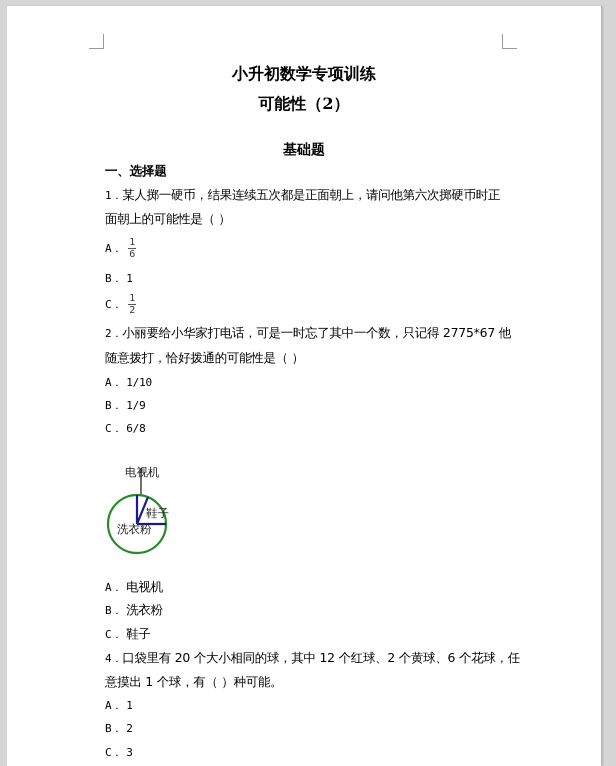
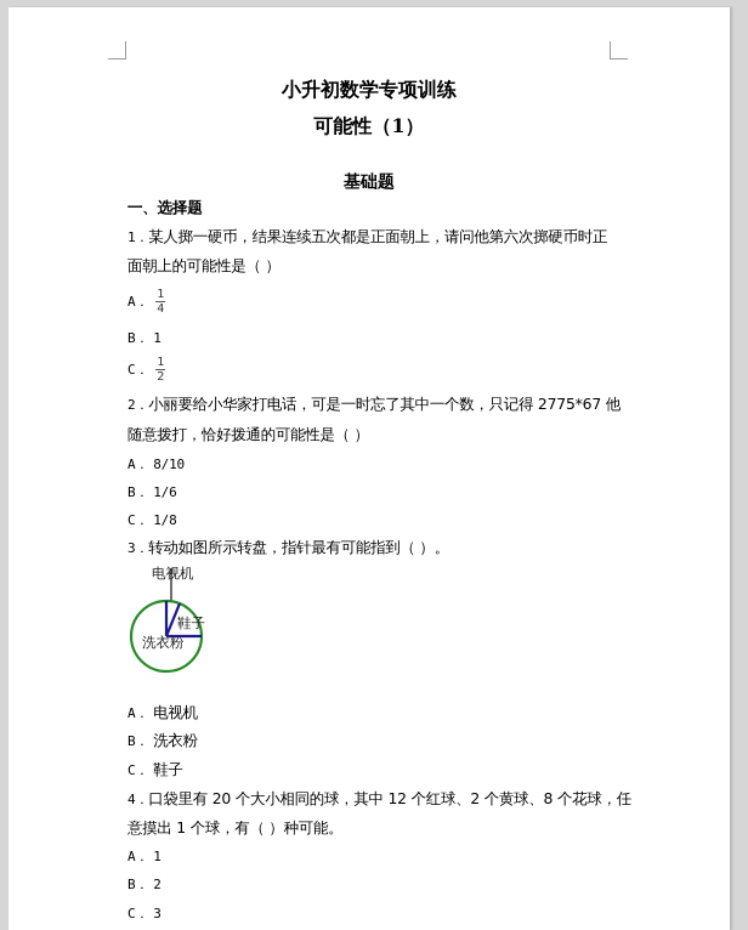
  小升初数学专项训练
- 可能性（2）
+ 可能性（1）
  基础题
  一、选择题
  1．某人掷一硬币，结果连续五次都是正面朝上，请问他第六次掷硬币时正
  面朝上的可能性是（ ）
  A．
  1
- 6
+ 4
  B． 1
  C．
  1
  2
  2．小丽要给小华家打电话，可是一时忘了其中一个数，只记得 2775*67 他
  随意拨打，恰好拨通的可能性是（ ）
- A． 1/10
+ A． 8/10
- B． 1/9
+ B． 1/6
- C． 6/8
+ C． 1/8
+ 3．转动如图所示转盘，指针最有可能指到（ ）。
  电视机
  鞋子
  洗衣粉
  A． 电视机
  B． 洗衣粉
  C． 鞋子
- 4．口袋里有 20 个大小相同的球，其中 12 个红球、2 个黄球、6 个花球，任
+ 4．口袋里有 20 个大小相同的球，其中 12 个红球、2 个黄球、8 个花球，任
  意摸出 1 个球，有（ ）种可能。
  A． 1
  B． 2
  C． 3
